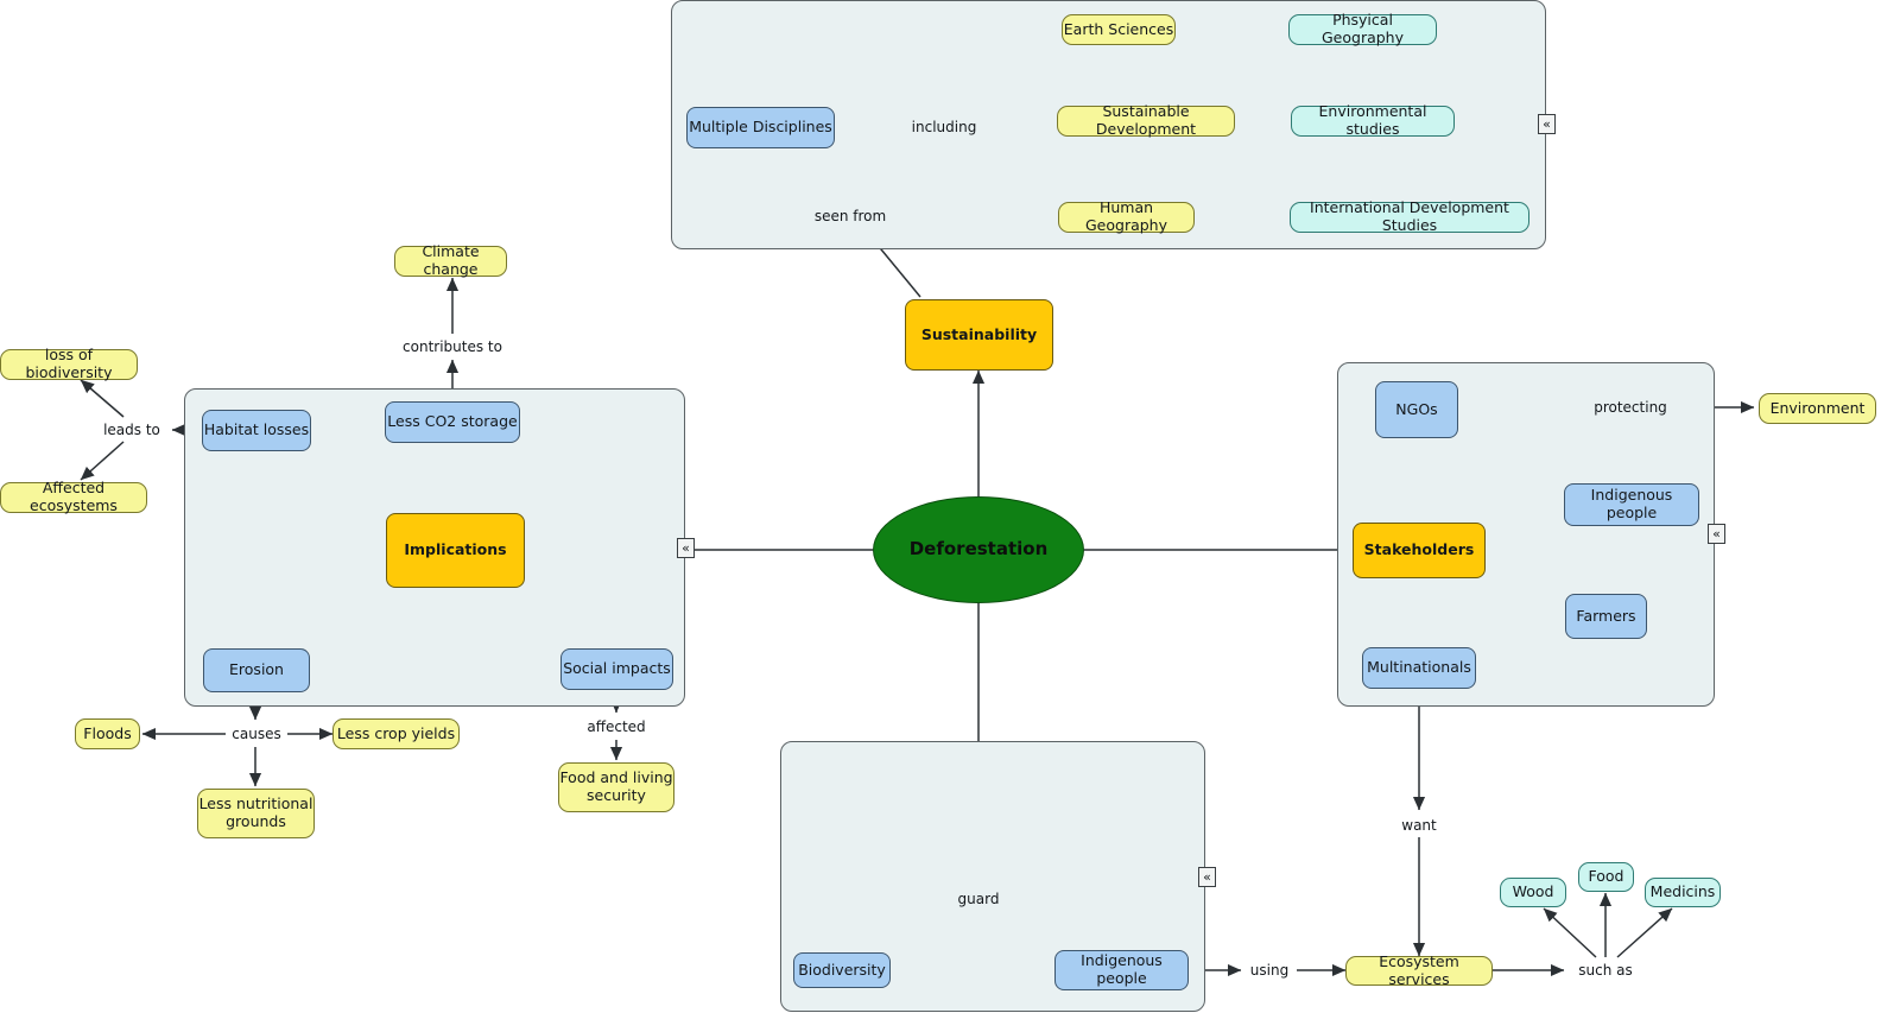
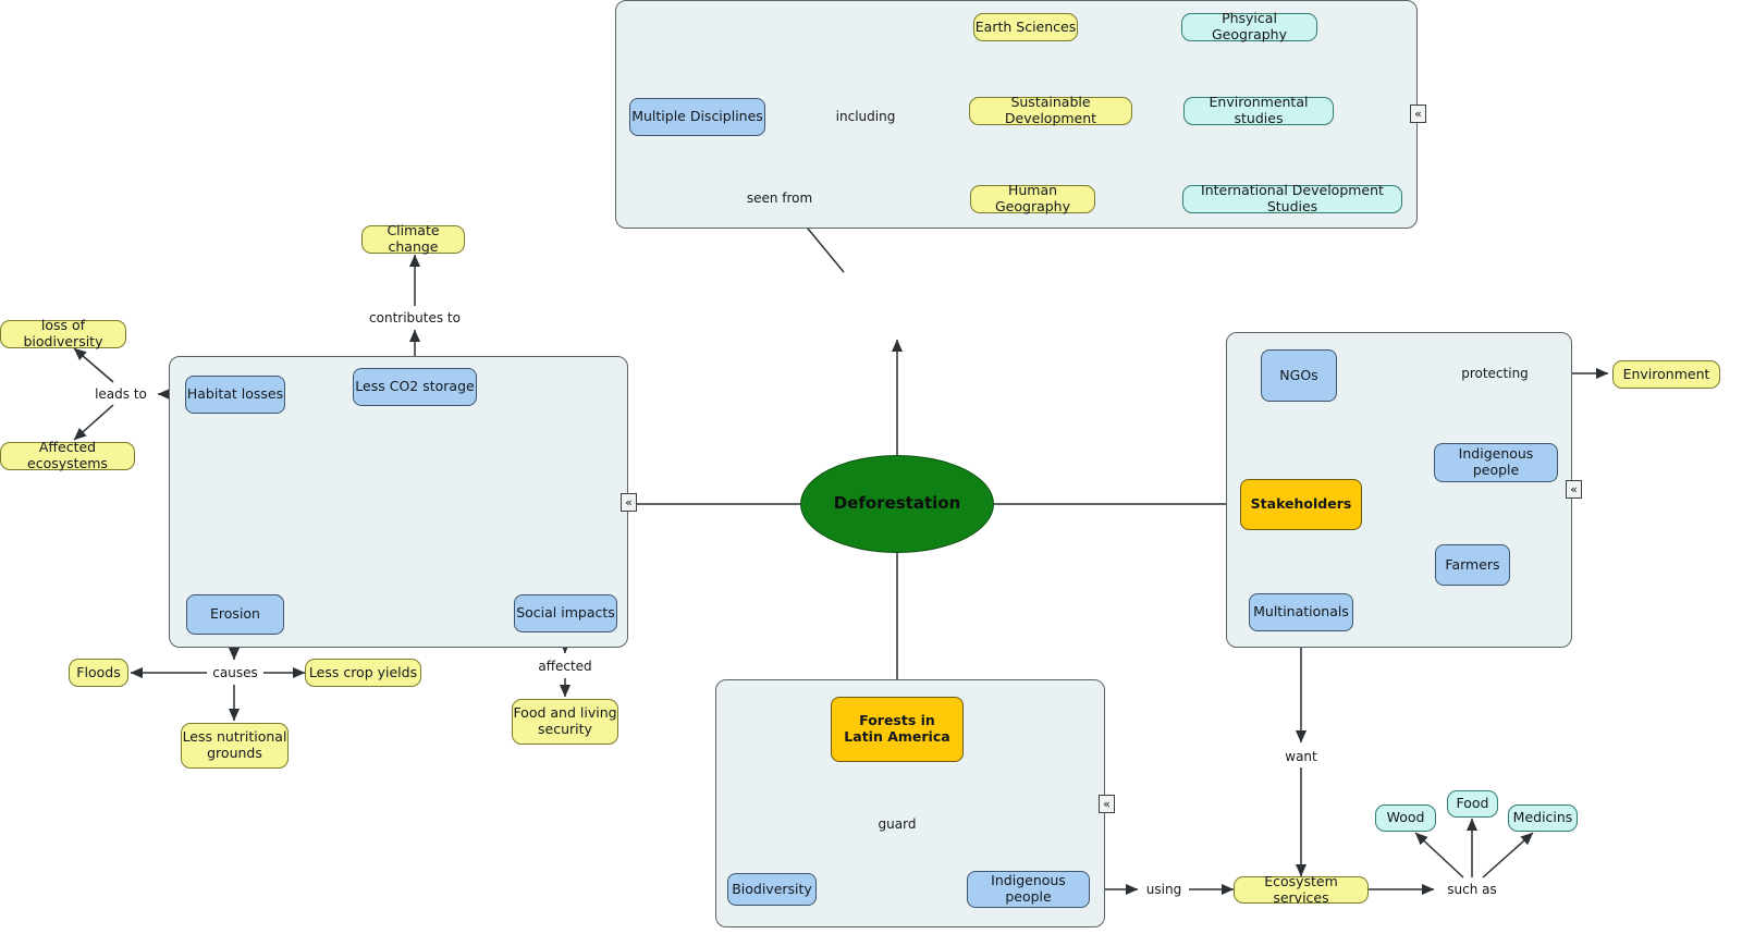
  «
  «
  «
  «
  Deforestation
- Sustainability
- Implications
  Stakeholders
+ Forests in
+ Latin America
  Multiple Disciplines
  Earth Sciences
  Sustainable Development
  Human Geography
  Phsyical Geography
  Environmental studies
  International Development Studies
  Habitat losses
  Less CO2 storage
  Erosion
  Social impacts
  Climate change
  loss of biodiversity
  Affected ecosystems
  Floods
  Less crop yields
  Less nutritional
  grounds
  Food and living
  security
  NGOs
  Indigenous people
  Farmers
  Multinationals
  Environment
  Biodiversity
  Indigenous people
  Ecosystem services
  Wood
  Food
  Medicins
  including
  seen from
  contributes to
  leads to
  causes
  affected
  protecting
  guard
  want
  using
  such as
